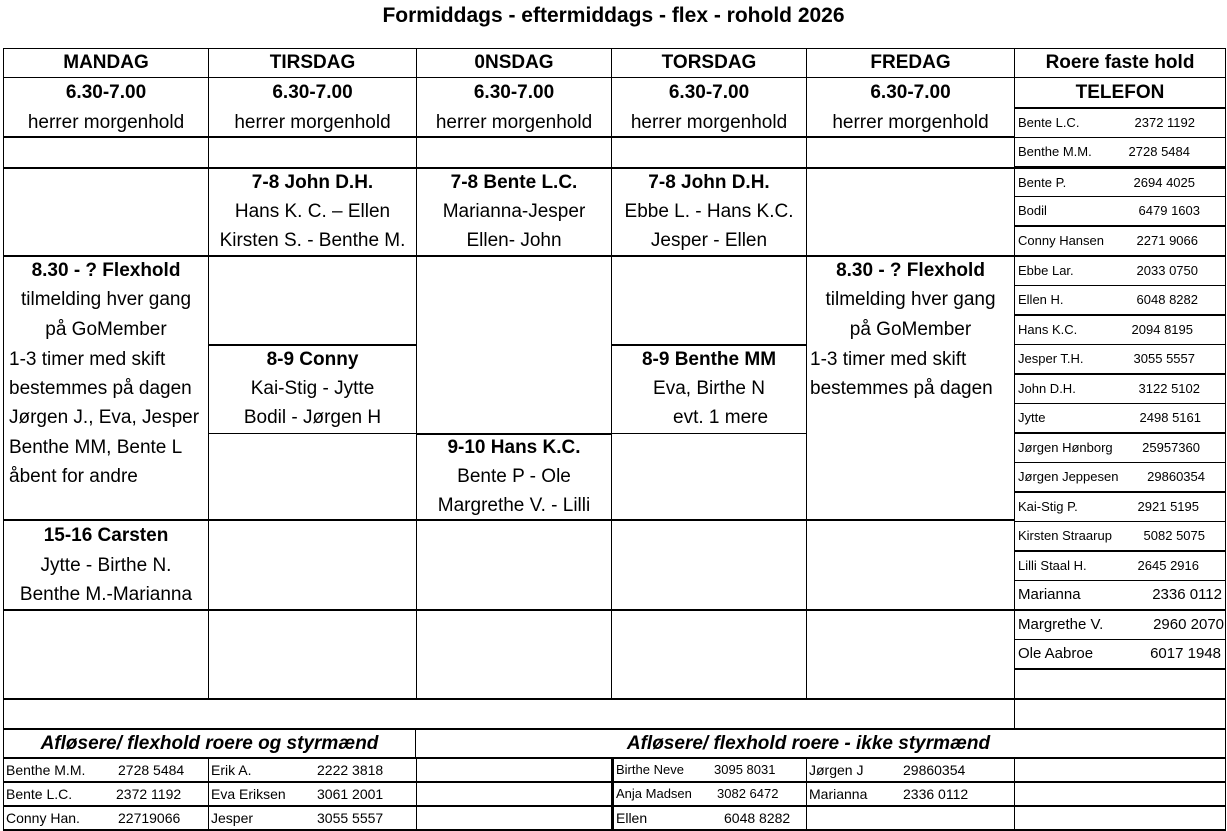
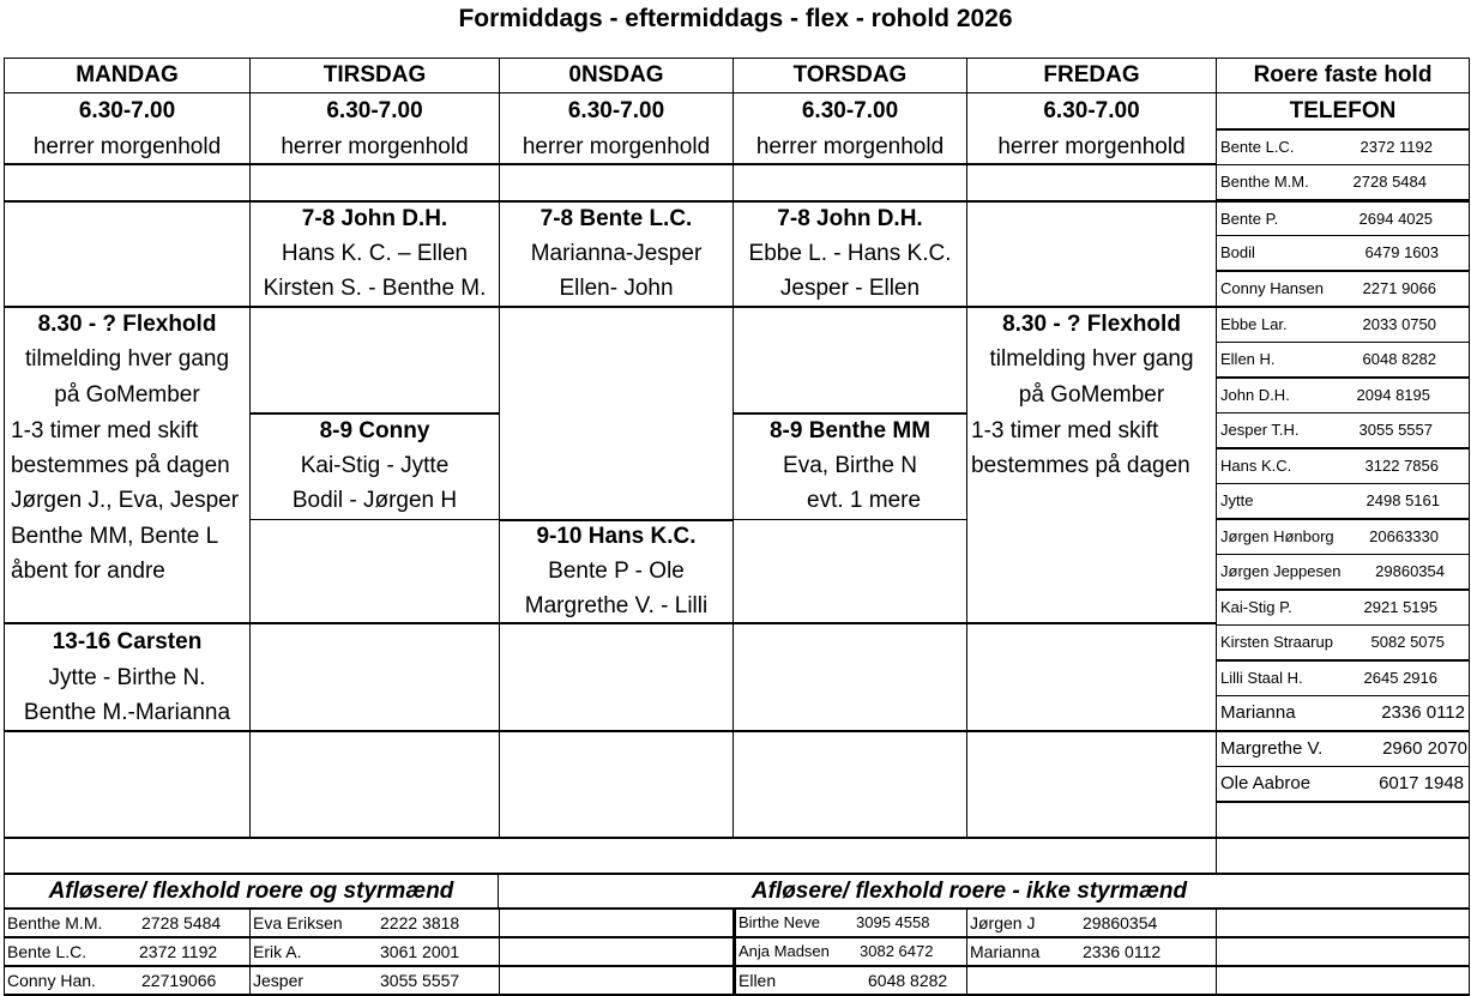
  Formiddags - eftermiddags - flex - rohold 2026
  MANDAG
  TIRSDAG
  0NSDAG
  TORSDAG
  FREDAG
  Roere faste hold
  6.30-7.00
  6.30-7.00
  6.30-7.00
  6.30-7.00
  6.30-7.00
  TELEFON
  herrer morgenhold
  herrer morgenhold
  herrer morgenhold
  herrer morgenhold
  herrer morgenhold
  7-8 John D.H.
  Hans K. C. – Ellen
  Kirsten S. - Benthe M.
  7-8 Bente L.C.
  Marianna-Jesper
  Ellen- John
  7-8 John D.H.
  Ebbe L. - Hans K.C.
  Jesper - Ellen
  8.30 - ? Flexhold
  tilmelding hver gang
  på GoMember
  1-3 timer med skift
  bestemmes på dagen
  Jørgen J., Eva, Jesper
  Benthe MM, Bente L
  åbent for andre
  8-9 Conny
  Kai-Stig - Jytte
  Bodil - Jørgen H
  9-10 Hans K.C.
  Bente P - Ole
  Margrethe V. - Lilli
  8-9 Benthe MM
  Eva, Birthe N
  evt. 1 mere
  8.30 - ? Flexhold
  tilmelding hver gang
  på GoMember
  1-3 timer med skift
  bestemmes på dagen
- 15-16 Carsten
+ 13-16 Carsten
  Jytte - Birthe N.
  Benthe M.-Marianna
  Bente L.C.
  2372 1192
  Benthe M.M.
  2728 5484
  Bente P.
  2694 4025
  Bodil
  6479 1603
  Conny Hansen
  2271 9066
  Ebbe Lar.
  2033 0750
  Ellen H.
  6048 8282
- Hans K.C.
+ John D.H.
  2094 8195
  Jesper T.H.
  3055 5557
- John D.H.
+ Hans K.C.
- 3122 5102
+ 3122 7856
  Jytte
  2498 5161
  Jørgen Hønborg
- 25957360
+ 20663330
  Jørgen Jeppesen
  29860354
  Kai-Stig P.
  2921 5195
  Kirsten Straarup
  5082 5075
  Lilli Staal H.
  2645 2916
  Marianna
  2336 0112
  Margrethe V.
  2960 2070
  Ole Aabroe
  6017 1948
  Afløsere/ flexhold roere og styrmænd
  Afløsere/ flexhold roere - ikke styrmænd
  Benthe M.M.
  2728 5484
  Bente L.C.
  2372 1192
  Conny Han.
  22719066
- Erik A.
+ Eva Eriksen
  2222 3818
- Eva Eriksen
+ Erik A.
  3061 2001
  Jesper
  3055 5557
  Birthe Neve
- 3095 8031
+ 3095 4558
  Anja Madsen
  3082 6472
  Ellen
  6048 8282
  Jørgen J
  29860354
  Marianna
  2336 0112
